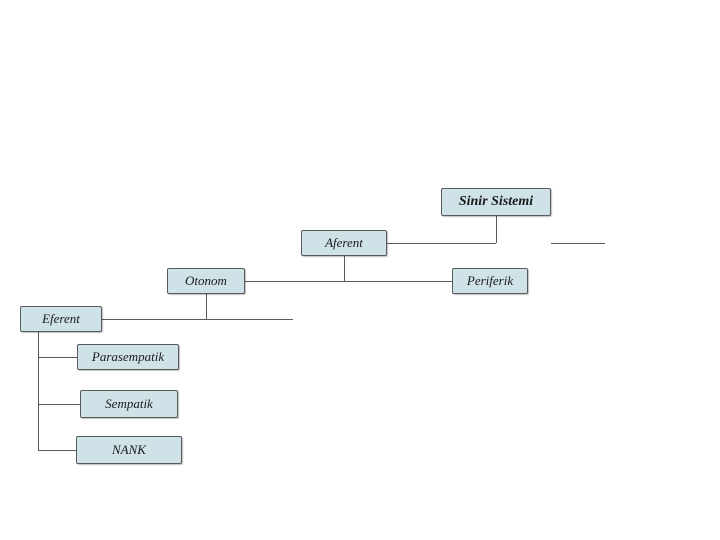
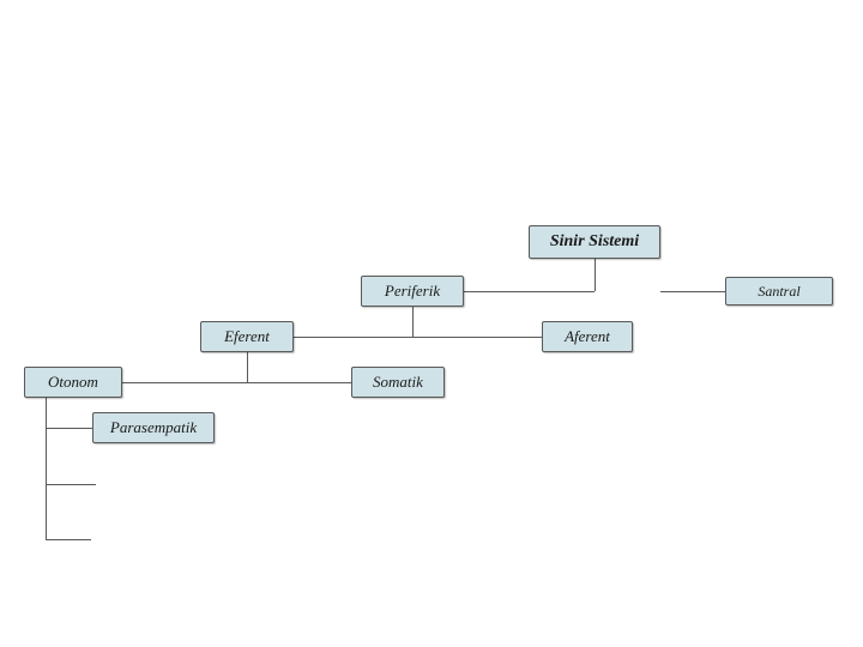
  Sinir Sistemi
- Aferent
+ Periferik
+ Santral
- Otonom
+ Eferent
- Periferik
+ Aferent
- Eferent
+ Otonom
+ Somatik
  Parasempatik
- Sempatik
- NANK
